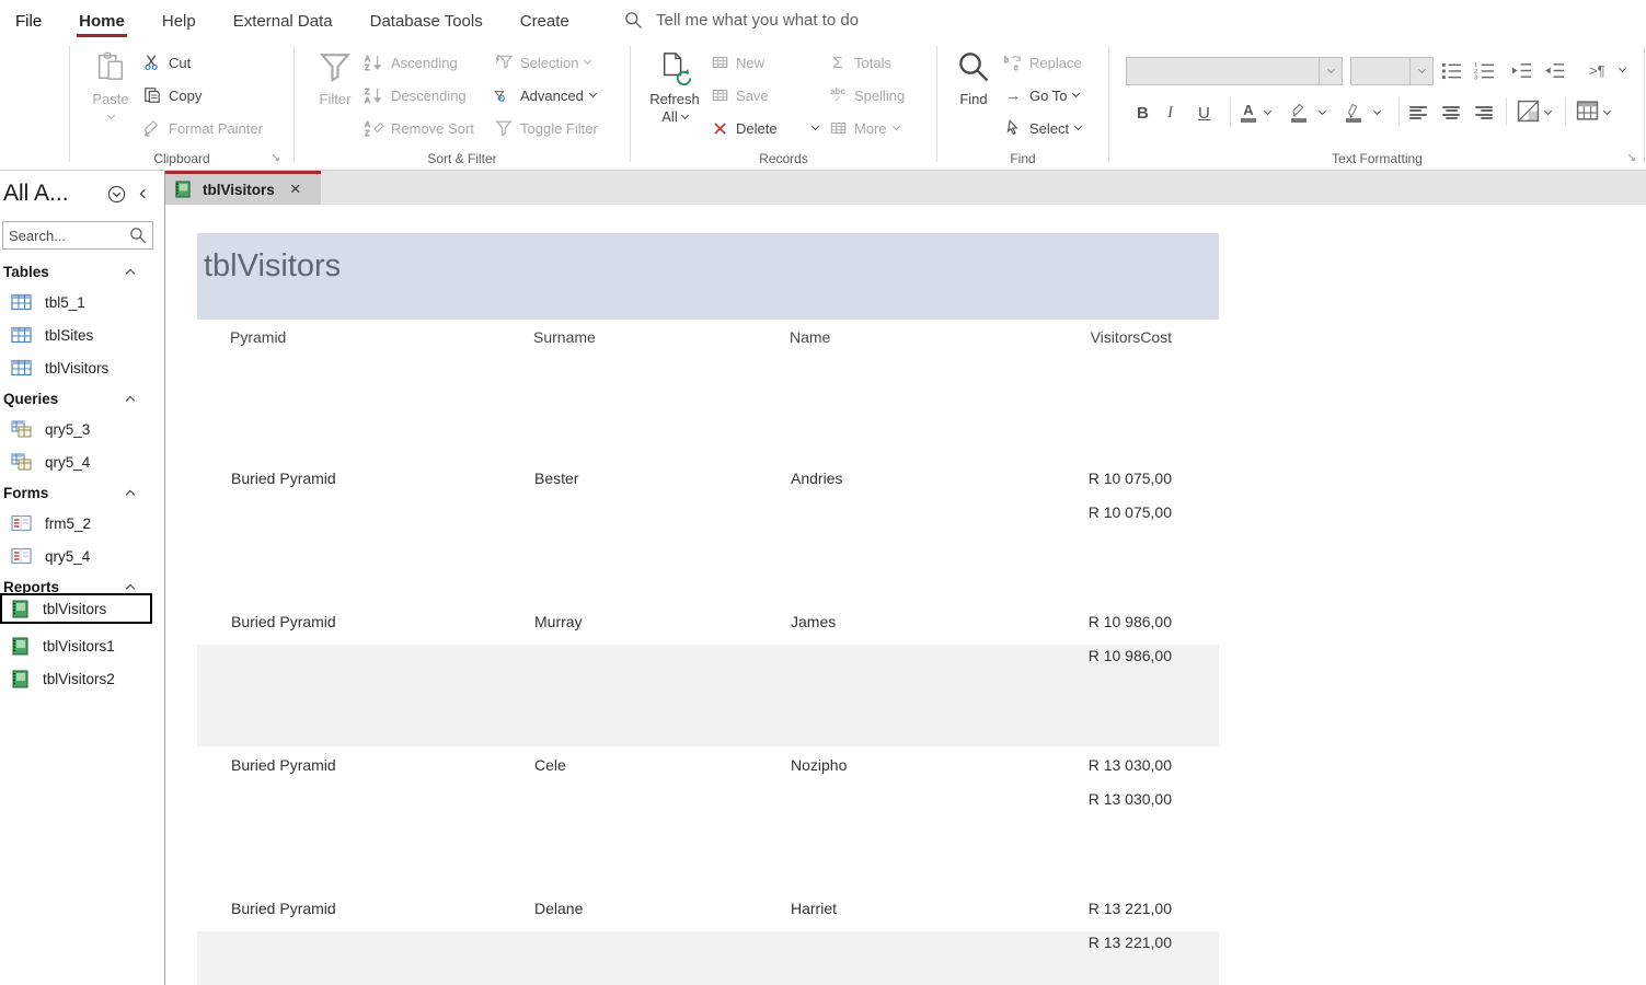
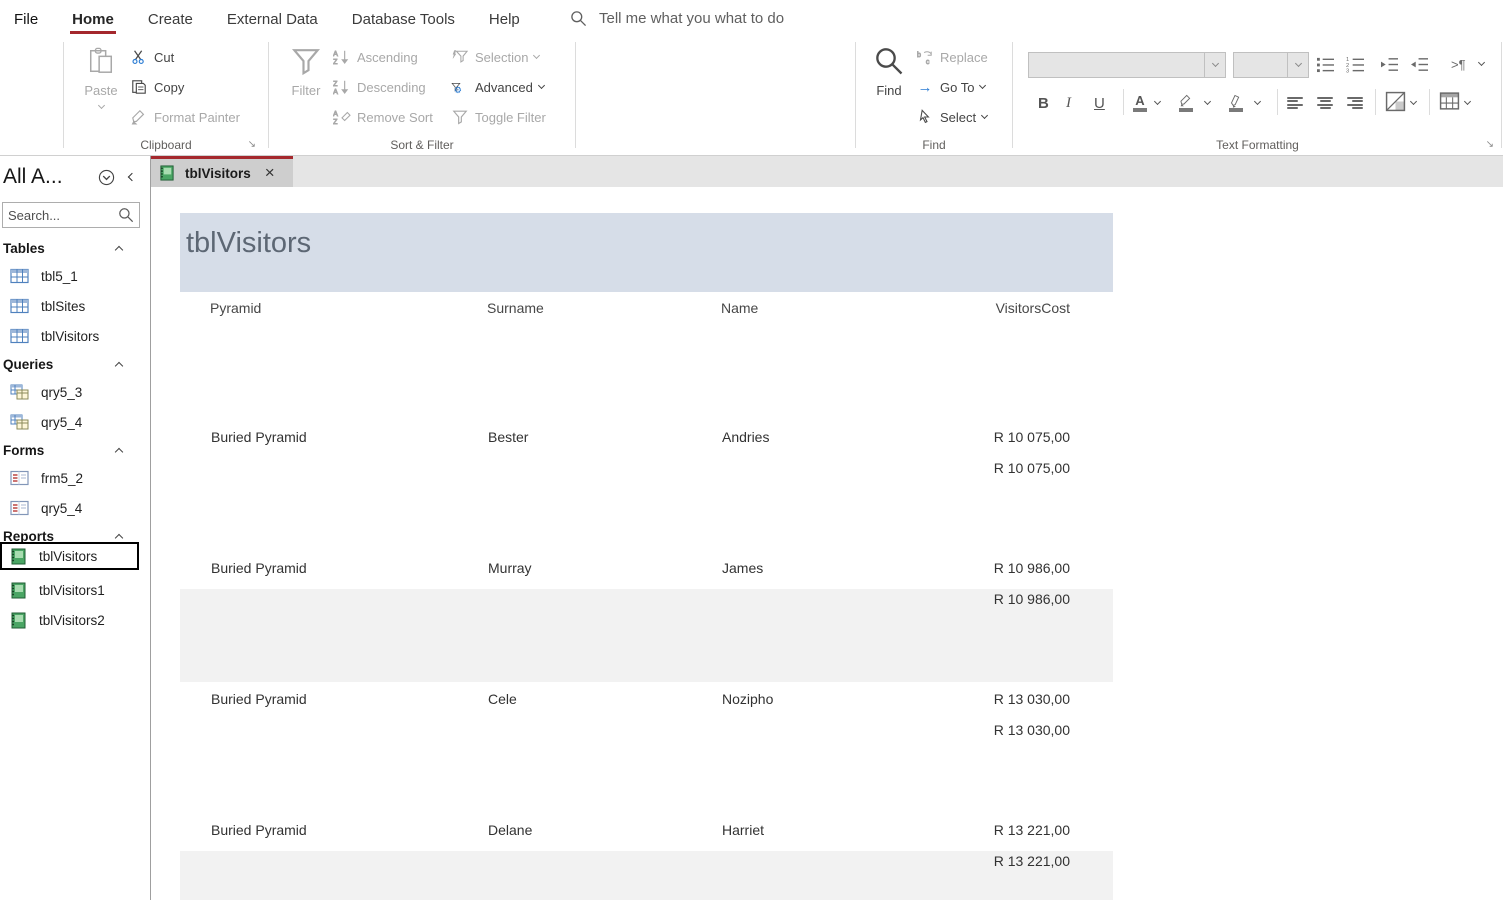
  File
  Home
- Help
+ Create
  External Data
  Database Tools
- Create
+ Help
  Tell me what you what to do
  Paste
  Cut
  Copy
  Format Painter
  Clipboard
  ↘
  Filter
  Ascending
  Descending
  Remove Sort
  Selection
  ⚙
  Advanced
  Toggle Filter
  Sort & Filter
- Refresh
- All
- New
- Save
- Delete
- Σ
- Totals
- abc
- ✓
- Spelling
- More
- Records
  Find
  Replace
  →
  Go To
  Select
  Find
  >
  ¶
  B
  I
  U
  A
  Text Formatting
  ↘
  All A...
  Search...
  Tables
  tbl5_1
  tblSites
  tblVisitors
  Queries
  qry5_3
  qry5_4
  Forms
  frm5_2
  qry5_4
  Reports
  tblVisitors
  tblVisitors1
  tblVisitors2
  tblVisitors
  ×
  tblVisitors
  Pyramid
  Surname
  Name
  VisitorsCost
  Buried Pyramid
  Bester
  Andries
  R 10 075,00
  R 10 075,00
  Buried Pyramid
  Murray
  James
  R 10 986,00
  R 10 986,00
  Buried Pyramid
  Cele
  Nozipho
  R 13 030,00
  R 13 030,00
  Buried Pyramid
  Delane
  Harriet
  R 13 221,00
  R 13 221,00
